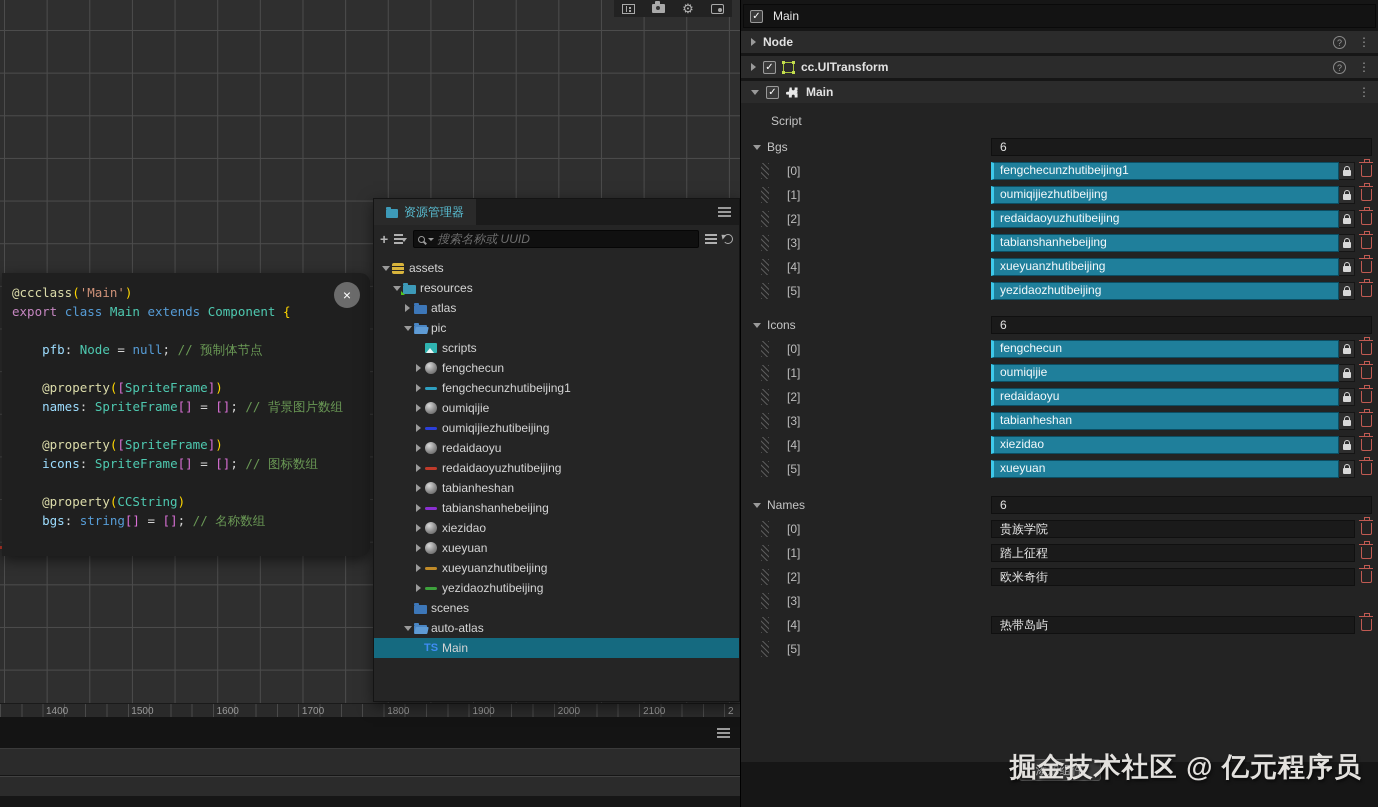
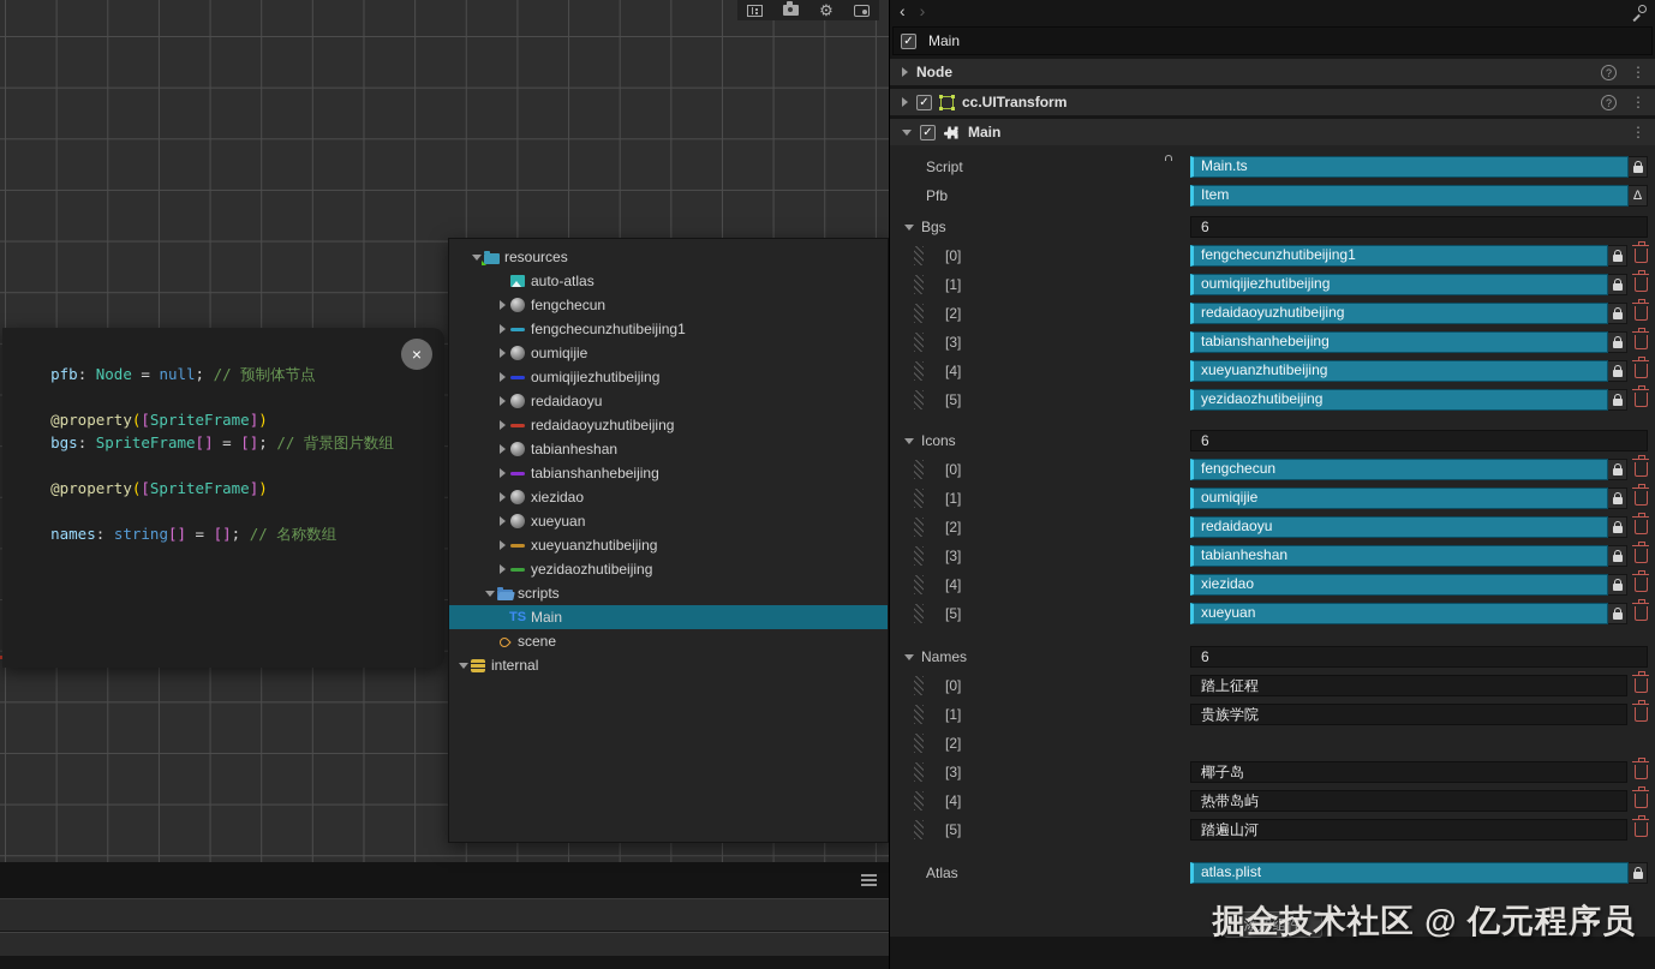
  ⚙
- 1400
- 1500
- 1600
- 1700
- 1800
- 1900
- 2000
- 2100
- 2
- @ccclass('Main')
- export class Main extends Component {
  pfb: Node = null; // 预制体节点
  @property([SpriteFrame])
- names: SpriteFrame[] = []; // 背景图片数组
+ bgs: SpriteFrame[] = []; // 背景图片数组
  @property([SpriteFrame])
- icons: SpriteFrame[] = []; // 图标数组
- @property(CCString)
- bgs: string[] = []; // 名称数组
+ names: string[] = []; // 名称数组
  ×
- 资源管理器
- +
- 搜索名称或 UUID
- assets
  resources
- atlas
- pic
- scripts
+ auto-atlas
  fengchecun
  fengchecunzhutibeijing1
  oumiqijie
  oumiqijiezhutibeijing
  redaidaoyu
  redaidaoyuzhutibeijing
  tabianheshan
  tabianshanhebeijing
  xiezidao
  xueyuan
  xueyuanzhutibeijing
  yezidaozhutibeijing
- scenes
- auto-atlas
+ scripts
  Main
+ scene
+ internal
+ ‹
+ ›
  Main
  Node
  ?
  ⋮
  cc.UITransform
  ?
  ⋮
  Main
  ⋮
  Script
+ Main.ts
+ Pfb
+ Item
+ Δ
  Bgs
  6
  [0]
  fengchecunzhutibeijing1
  [1]
  oumiqijiezhutibeijing
  [2]
  redaidaoyuzhutibeijing
  [3]
  tabianshanhebeijing
  [4]
  xueyuanzhutibeijing
  [5]
  yezidaozhutibeijing
  Icons
  6
  [0]
  fengchecun
  [1]
  oumiqijie
  [2]
  redaidaoyu
  [3]
  tabianheshan
  [4]
  xiezidao
  [5]
  xueyuan
  Names
  6
  [0]
- 贵族学院
+ 踏上征程
  [1]
- 踏上征程
+ 贵族学院
  [2]
- 欧米奇街
  [3]
+ 椰子岛
  [4]
  热带岛屿
  [5]
+ 踏遍山河
+ Atlas
+ atlas.plist
  添加组件
  掘金技术社区 @ 亿元程序员
